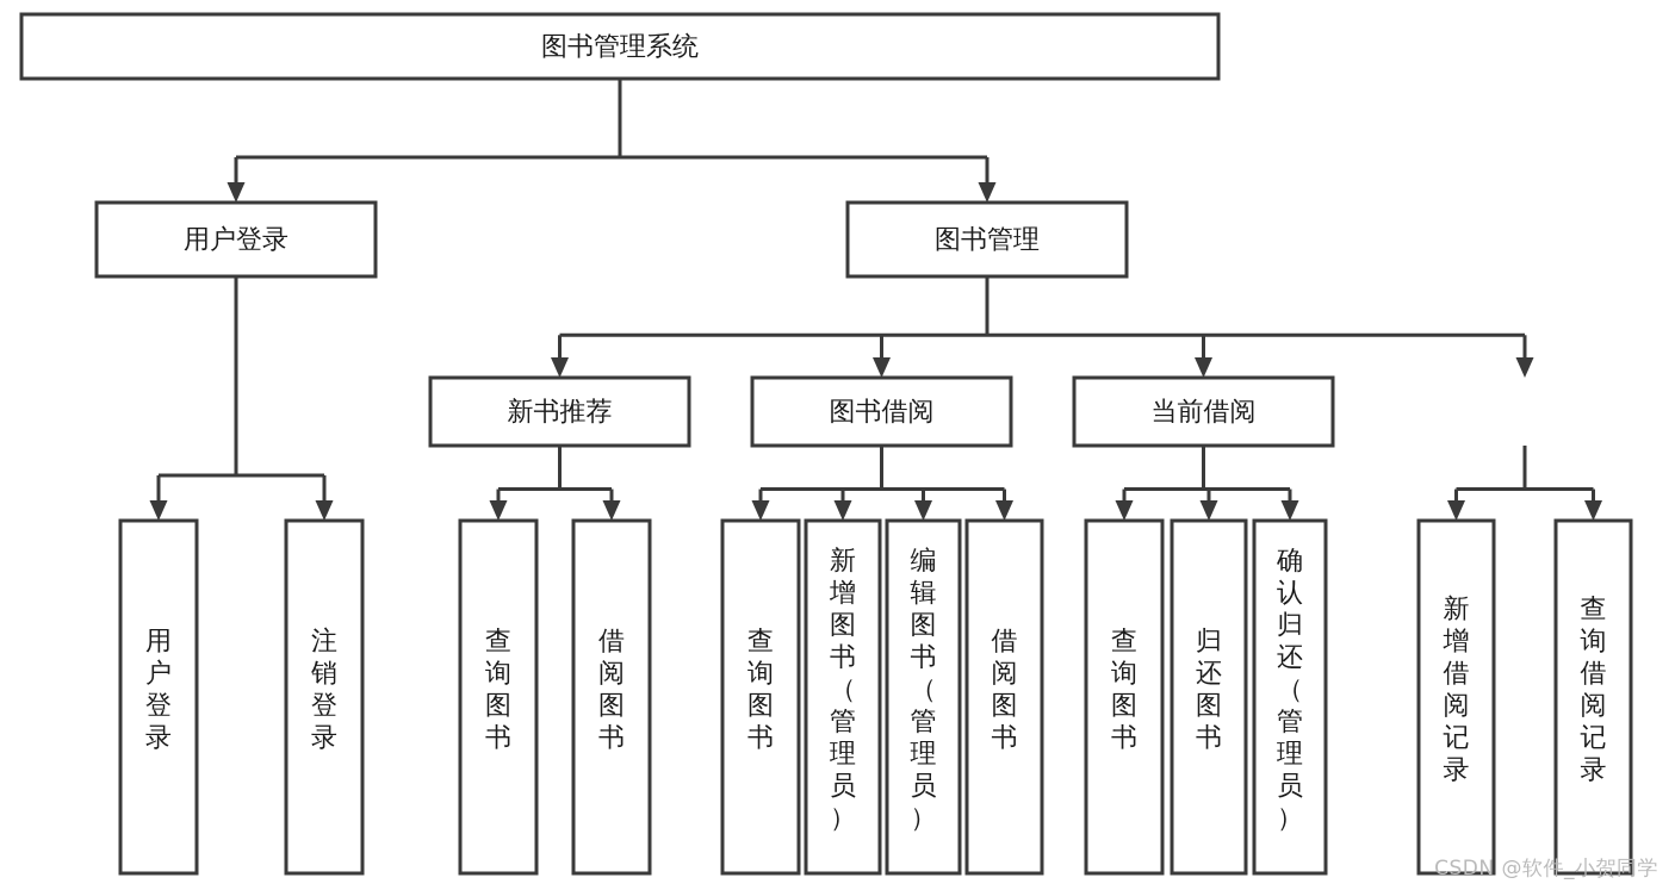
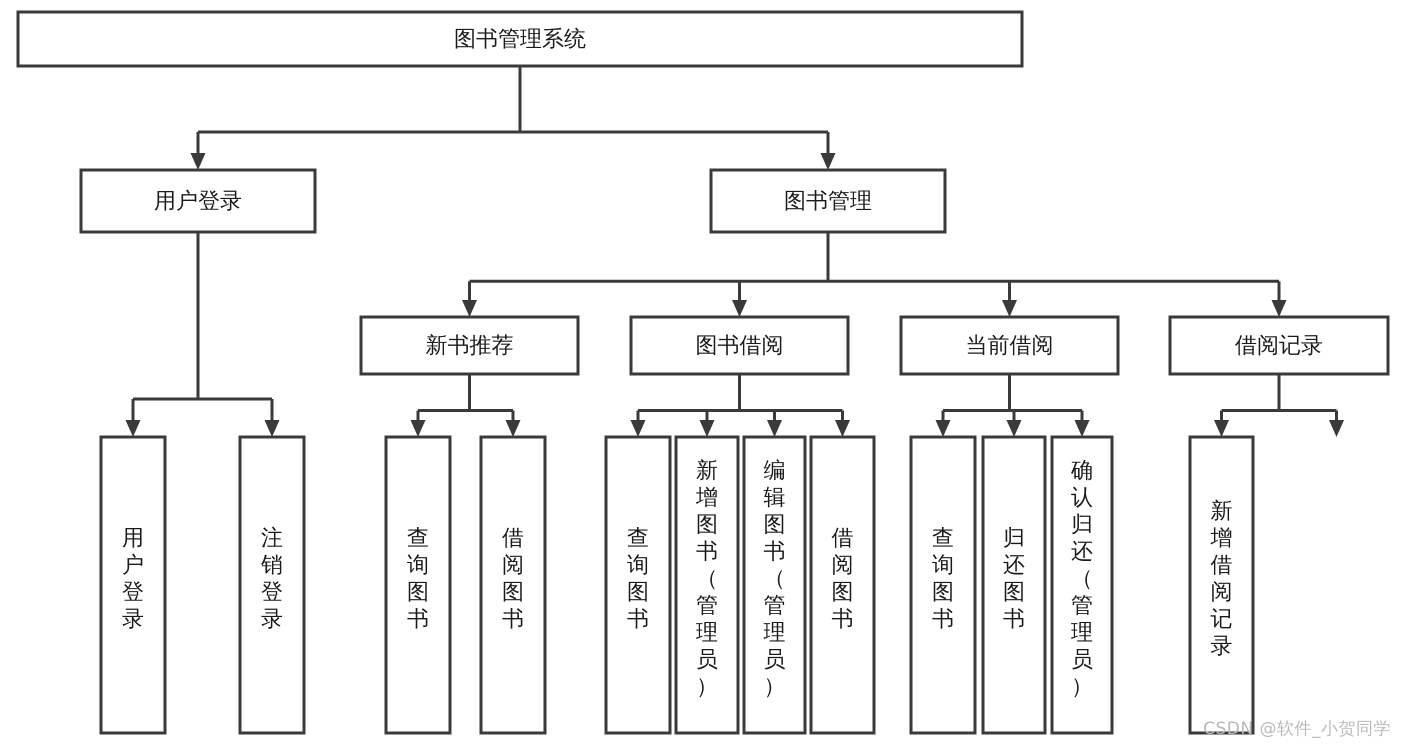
  图书管理系统
  用户登录
  图书管理
  新书推荐
  图书借阅
  当前借阅
+ 借阅记录
  用户登录
  注销登录
  查询图书
  借阅图书
  查询图书
  新增图书（管理员）
  编辑图书（管理员）
  借阅图书
  查询图书
  归还图书
  确认归还（管理员）
  新增借阅记录
- 查询借阅记录
  CSDN @软件_小贺同学
